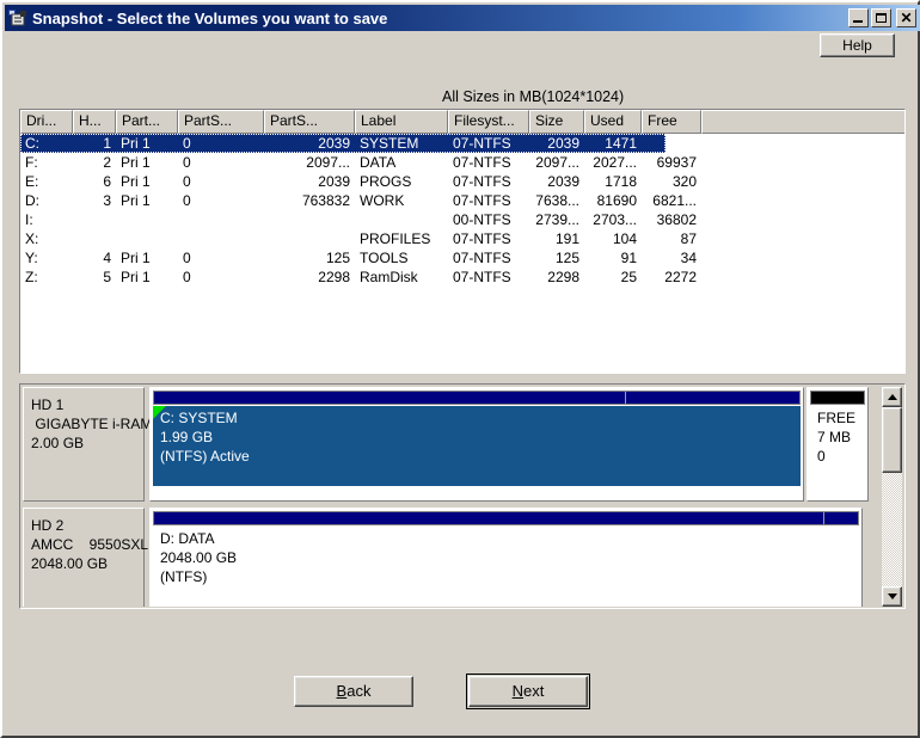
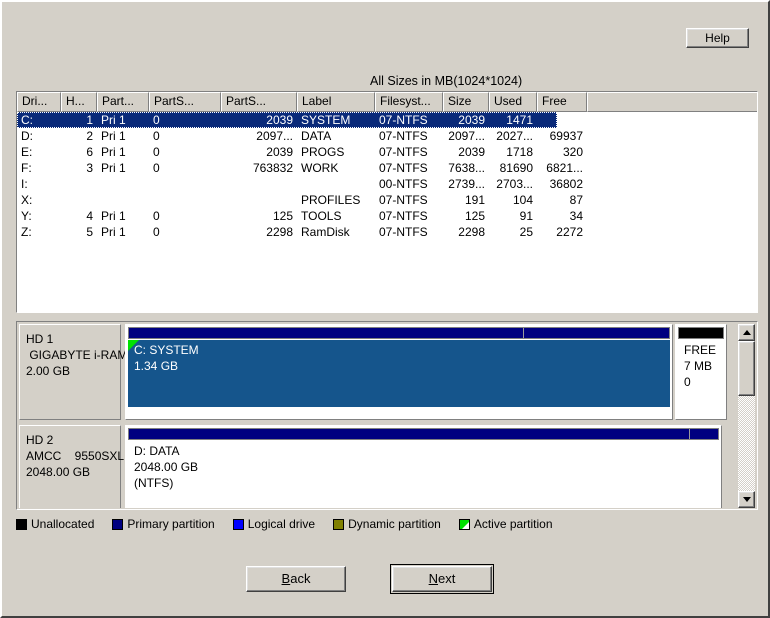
- Snapshot - Select the Volumes you want to save
- ✕
  Help
  All Sizes in MB(1024*1024)
  Dri...
  H...
  Part...
  PartS...
  PartS...
  Label
  Filesyst...
  Size
  Used
  Free
  C:
  1
  Pri 1
  0
  2039
  SYSTEM
  07-NTFS
  2039
  1471
- F:
+ D:
  2
  Pri 1
  0
  2097...
  DATA
  07-NTFS
  2097...
  2027...
  69937
  E:
  6
  Pri 1
  0
  2039
  PROGS
  07-NTFS
  2039
  1718
  320
- D:
+ F:
  3
  Pri 1
  0
  763832
  WORK
  07-NTFS
  7638...
  81690
  6821...
  I:
  00-NTFS
  2739...
  2703...
  36802
  X:
  PROFILES
  07-NTFS
  191
  104
  87
  Y:
  4
  Pri 1
  0
  125
  TOOLS
  07-NTFS
  125
  91
  34
  Z:
  5
  Pri 1
  0
  2298
  RamDisk
  07-NTFS
  2298
  25
  2272
  HD 1
  GIGABYTE i-RA
  2.00 GB
  C: SYSTEM
- 1.99 GB
+ 1.34 GB
- (NTFS) Active
  FREE
  7 MB
  0
  HD 2
  AMCC 9550SX
  2048.00 GB
  D: DATA
  2048.00 GB
  (NTFS)
+ Unallocated
+ Primary partition
+ Logical drive
+ Dynamic partition
+ Active partition
  Back
  Next
